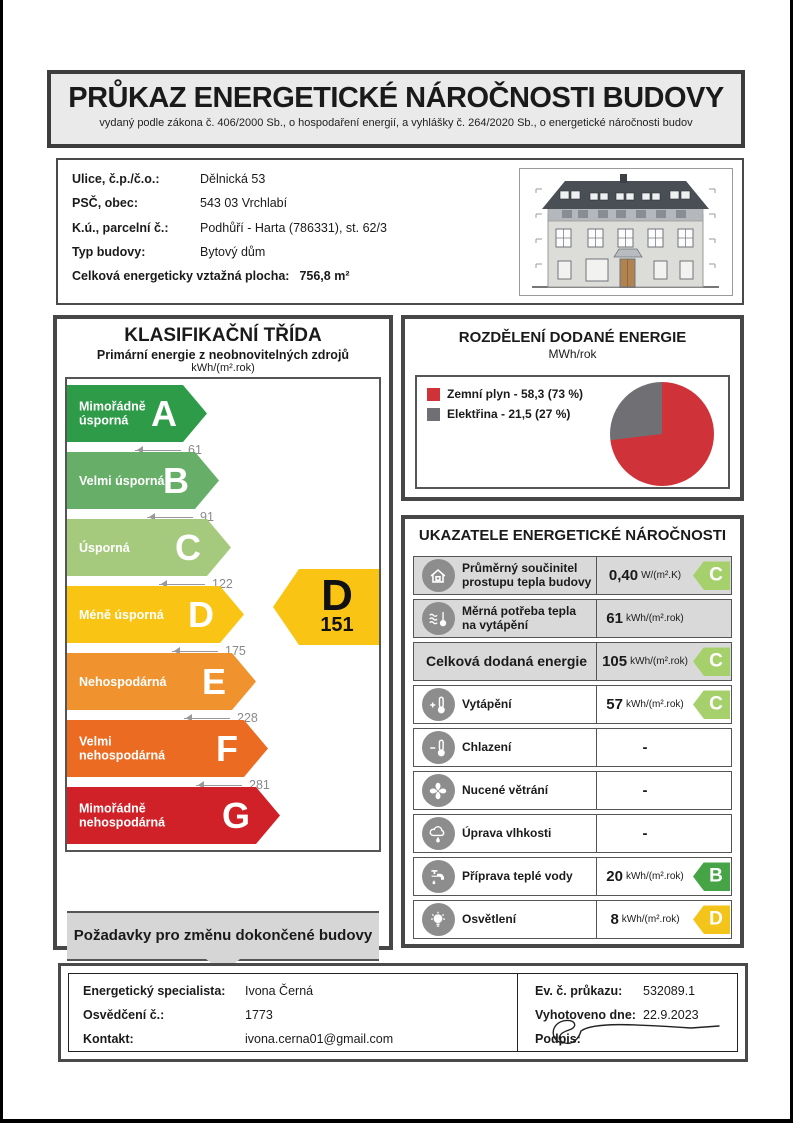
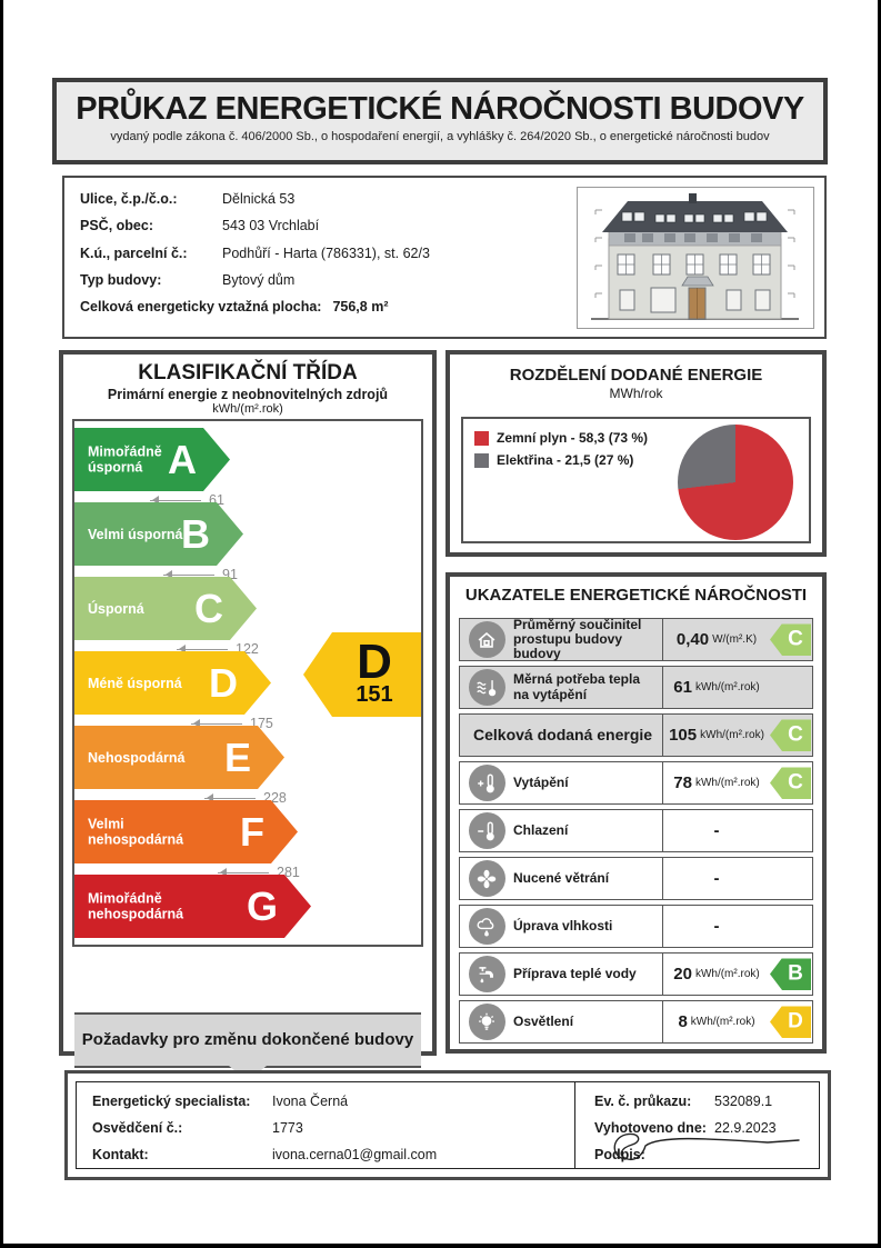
  PRŮKAZ ENERGETICKÉ NÁROČNOSTI BUDOVY
  vydaný podle zákona č. 406/2000 Sb., o hospodaření energií, a vyhlášky č. 264/2020 Sb., o energetické náročnosti budov
  Ulice, č.p./č.o.:
  Dělnická 53
  PSČ, obec:
  543 03 Vrchlabí
  K.ú., parcelní č.:
  Podhůří - Harta (786331), st. 62/3
  Typ budovy:
  Bytový dům
  Celková energeticky vztažná plocha:
  756,8 m²
  KLASIFIKAČNÍ TŘÍDA
  Primární energie z neobnovitelných zdrojů
  kWh/(m².rok)
  Mimořádně úsporná
  A
  61
  Velmi úsporná
  B
  91
  Úsporná
  C
  122
  Méně úsporná
  D
  175
  Nehospodárná
  E
  228
  Velmi nehospodárná
  F
  281
  Mimořádně nehospodárná
  G
  D
  151
  Požadavky pro změnu dokončené budovy
  ROZDĚLENÍ DODANÉ ENERGIE
  MWh/rok
  Zemní plyn - 58,3 (73 %)
  Elektřina - 21,5 (27 %)
  UKAZATELE ENERGETICKÉ NÁROČNOSTI
- Průměrný součinitel prostupu tepla budovy
+ Průměrný součinitel prostupu budovy budovy
  0,40
  W/(m².K)
  C
  Měrná potřeba tepla na vytápění
  61
  kWh/(m².rok)
  Celková dodaná energie
  105
  kWh/(m².rok)
  C
  Vytápění
- 57
+ 78
  kWh/(m².rok)
  C
  Chlazení
  -
  Nucené větrání
  -
  Úprava vlhkosti
  -
  Příprava teplé vody
  20
  kWh/(m².rok)
  B
  Osvětlení
  8
  kWh/(m².rok)
  D
  Energetický specialista:
  Ivona Černá
  Osvědčení č.:
  1773
  Kontakt:
  ivona.cerna01@gmail.com
  Ev. č. průkazu:
  532089.1
  Vyhotoveno dne:
  22.9.2023
  Popis:
